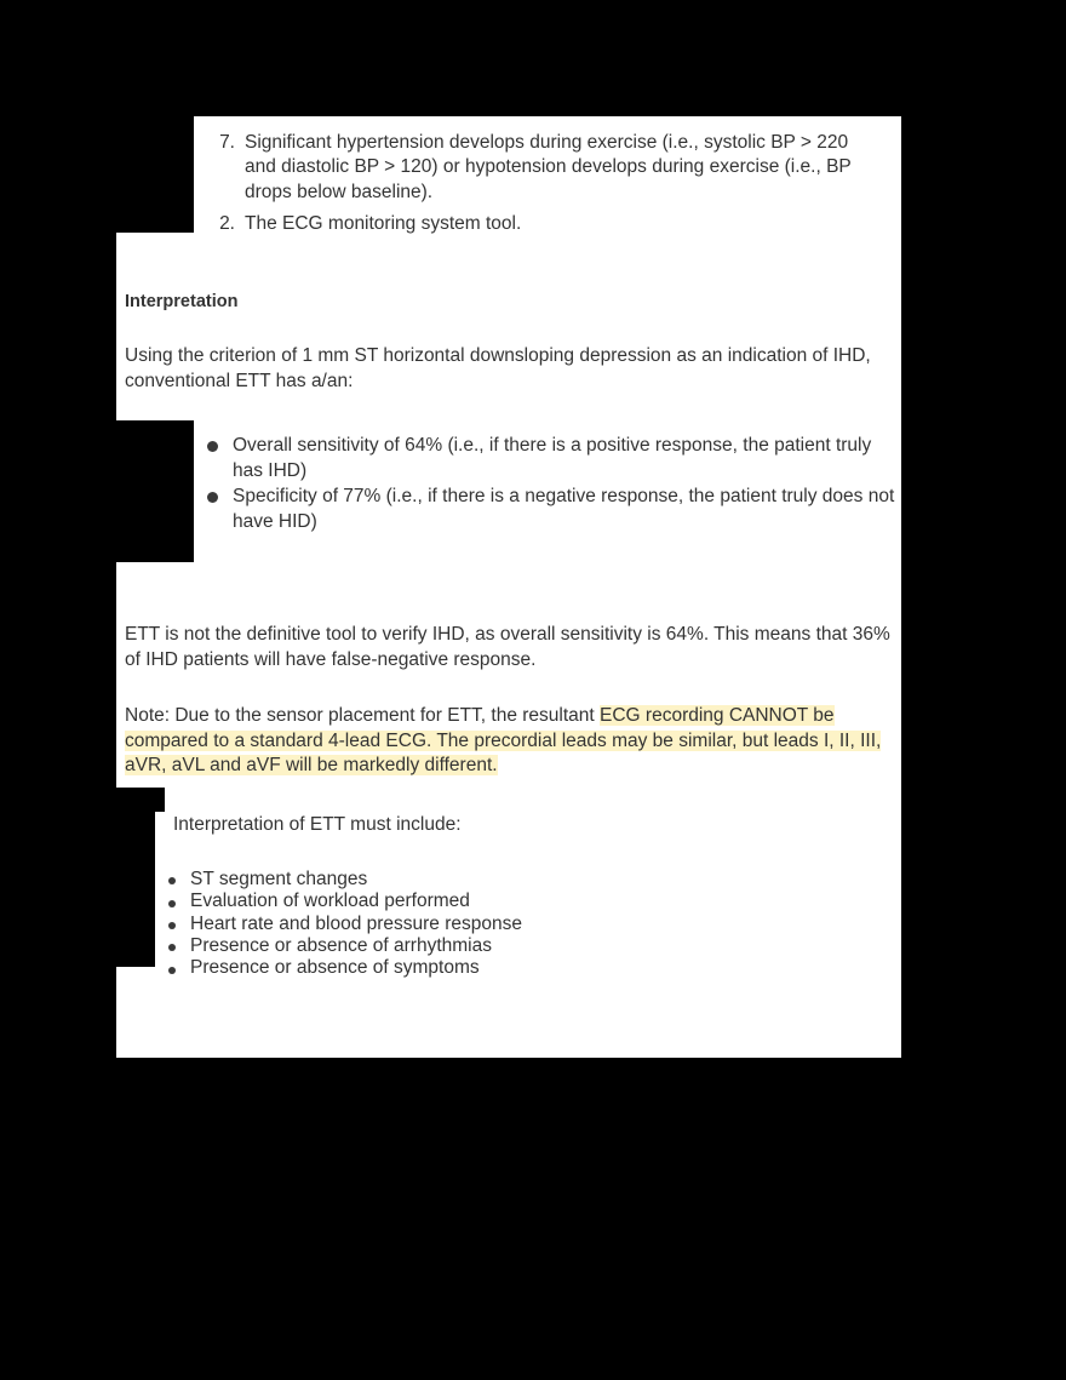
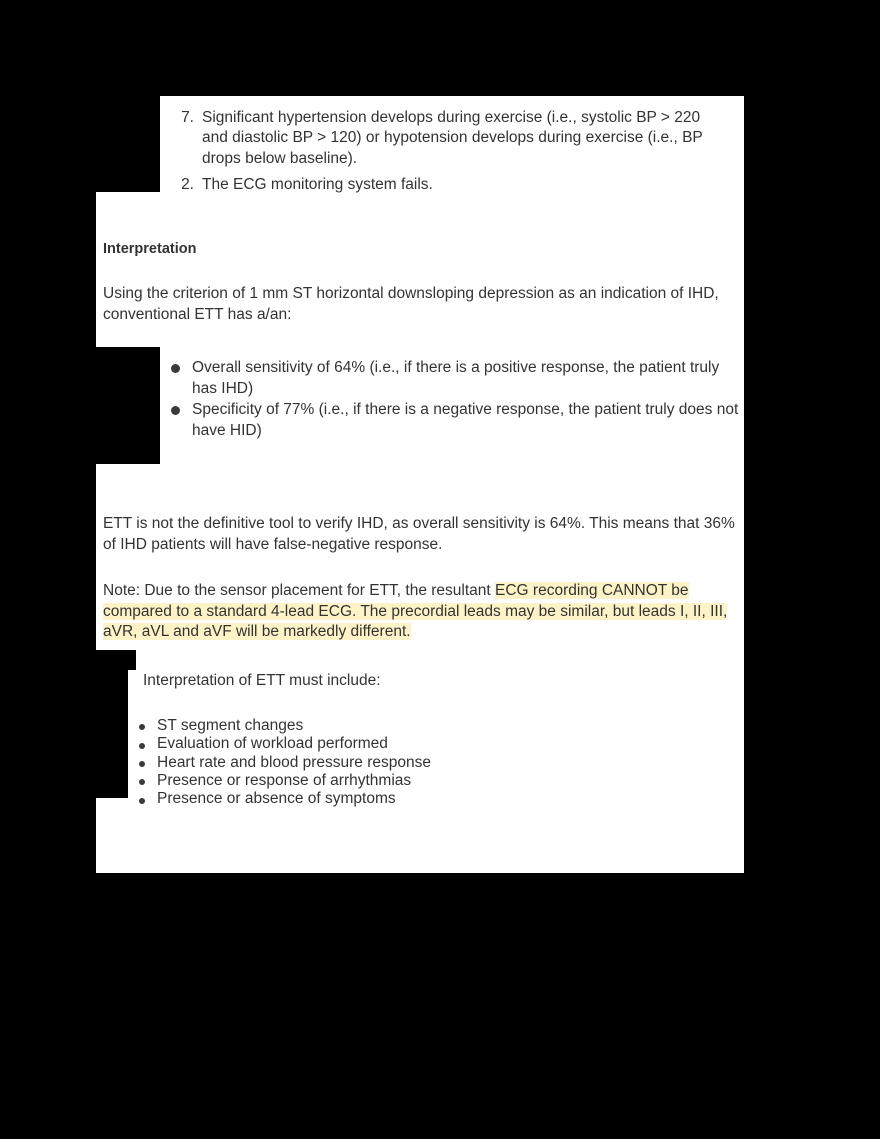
  7.
  Significant hypertension develops during exercise (i.e., systolic BP > 220 and diastolic BP > 120) or hypotension develops during exercise (i.e., BP drops below baseline).
  2.
- The ECG monitoring system tool.
+ The ECG monitoring system fails.
  Interpretation
  Using the criterion of 1 mm ST horizontal downsloping depression as an indication of IHD, conventional ETT has a/an:
  Overall sensitivity of 64% (i.e., if there is a positive response, the patient truly has IHD)
  Specificity of 77% (i.e., if there is a negative response, the patient truly does not have HID)
  ETT is not the definitive tool to verify IHD, as overall sensitivity is 64%. This means that 36% of IHD patients will have false-negative response.
  Note: Due to the sensor placement for ETT, the resultant ECG recording CANNOT be compared to a standard 4-lead ECG. The precordial leads may be similar, but leads I, II, III, aVR, aVL and aVF will be markedly different.
  Interpretation of ETT must include:
  ST segment changes
  Evaluation of workload performed
  Heart rate and blood pressure response
- Presence or absence of arrhythmias
+ Presence or response of arrhythmias
  Presence or absence of symptoms
